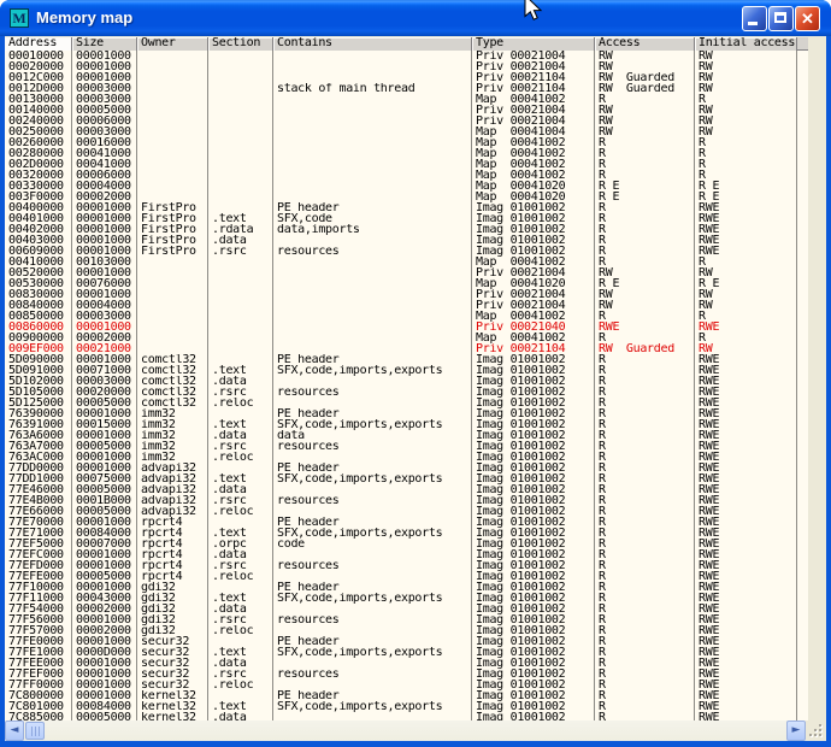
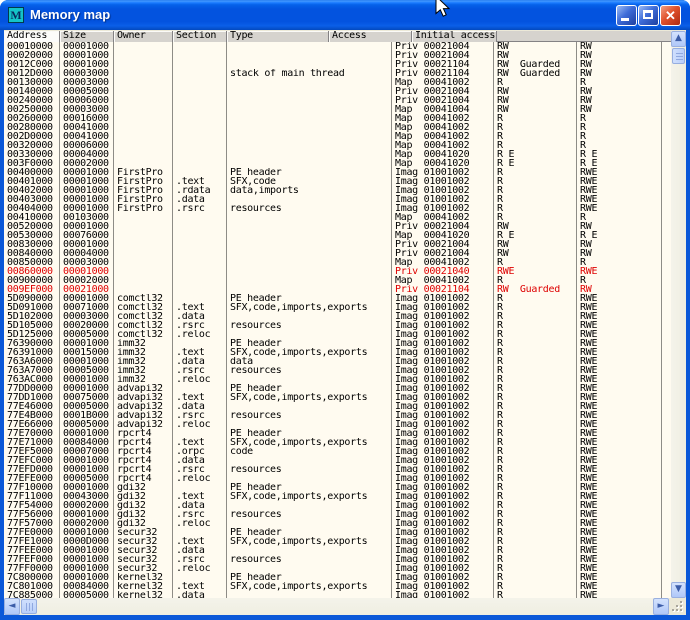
  M
  Memory map
  ✕
  Address
  Size
  Owner
  Section
- Contains
  Type
  Access
  Initial access
  00010000
  00001000
  Priv 00021004
  RW
  RW
  00020000
  00001000
  Priv 00021004
  RW
  RW
  0012C000
  00001000
  Priv 00021104
  RW Guarded
  RW
  0012D000
  00003000
  stack of main thread
  Priv 00021104
  RW Guarded
  RW
  00130000
  00003000
  Map 00041002
  R
  R
  00140000
  00005000
  Priv 00021004
  RW
  RW
  00240000
  00006000
  Priv 00021004
  RW
  RW
  00250000
  00003000
  Map 00041004
  RW
  RW
  00260000
  00016000
  Map 00041002
  R
  R
  00280000
  00041000
  Map 00041002
  R
  R
  002D0000
  00041000
  Map 00041002
  R
  R
  00320000
  00006000
  Map 00041002
  R
  R
  00330000
  00004000
  Map 00041020
  R E
  R E
  003F0000
  00002000
  Map 00041020
  R E
  R E
  00400000
  00001000
  FirstPro
  PE header
  Imag 01001002
  R
  RWE
  00401000
  00001000
  FirstPro
  .text
  SFX,code
  Imag 01001002
  R
  RWE
  00402000
  00001000
  FirstPro
  .rdata
  data,imports
  Imag 01001002
  R
  RWE
  00403000
  00001000
  FirstPro
  .data
  Imag 01001002
  R
  RWE
- 00609000
+ 00404000
  00001000
  FirstPro
  .rsrc
  resources
  Imag 01001002
  R
  RWE
  00410000
  00103000
  Map 00041002
  R
  R
  00520000
  00001000
  Priv 00021004
  RW
  RW
  00530000
  00076000
  Map 00041020
  R E
  R E
  00830000
  00001000
  Priv 00021004
  RW
  RW
  00840000
  00004000
  Priv 00021004
  RW
  RW
  00850000
  00003000
  Map 00041002
  R
  R
  00860000
  00001000
  Priv 00021040
  RWE
  RWE
  00900000
  00002000
  Map 00041002
  R
  R
  009EF000
  00021000
  Priv 00021104
  RW Guarded
  RW
  5D090000
  00001000
  comctl32
  PE header
  Imag 01001002
  R
  RWE
  5D091000
  00071000
  comctl32
  .text
  SFX,code,imports,exports
  Imag 01001002
  R
  RWE
  5D102000
  00003000
  comctl32
  .data
  Imag 01001002
  R
  RWE
  5D105000
  00020000
  comctl32
  .rsrc
  resources
  Imag 01001002
  R
  RWE
  5D125000
  00005000
  comctl32
  .reloc
  Imag 01001002
  R
  RWE
  76390000
  00001000
  imm32
  PE header
  Imag 01001002
  R
  RWE
  76391000
  00015000
  imm32
  .text
  SFX,code,imports,exports
  Imag 01001002
  R
  RWE
  763A6000
  00001000
  imm32
  .data
  data
  Imag 01001002
  R
  RWE
  763A7000
  00005000
  imm32
  .rsrc
  resources
  Imag 01001002
  R
  RWE
  763AC000
  00001000
  imm32
  .reloc
  Imag 01001002
  R
  RWE
  77DD0000
  00001000
  advapi32
  PE header
  Imag 01001002
  R
  RWE
  77DD1000
  00075000
  advapi32
  .text
  SFX,code,imports,exports
  Imag 01001002
  R
  RWE
  77E46000
  00005000
  advapi32
  .data
  Imag 01001002
  R
  RWE
  77E4B000
  0001B000
  advapi32
  .rsrc
  resources
  Imag 01001002
  R
  RWE
  77E66000
  00005000
  advapi32
  .reloc
  Imag 01001002
  R
  RWE
  77E70000
  00001000
  rpcrt4
  PE header
  Imag 01001002
  R
  RWE
  77E71000
  00084000
  rpcrt4
  .text
  SFX,code,imports,exports
  Imag 01001002
  R
  RWE
  77EF5000
  00007000
  rpcrt4
  .orpc
  code
  Imag 01001002
  R
  RWE
  77EFC000
  00001000
  rpcrt4
  .data
  Imag 01001002
  R
  RWE
  77EFD000
  00001000
  rpcrt4
  .rsrc
  resources
  Imag 01001002
  R
  RWE
  77EFE000
  00005000
  rpcrt4
  .reloc
  Imag 01001002
  R
  RWE
  77F10000
  00001000
  gdi32
  PE header
  Imag 01001002
  R
  RWE
  77F11000
  00043000
  gdi32
  .text
  SFX,code,imports,exports
  Imag 01001002
  R
  RWE
  77F54000
  00002000
  gdi32
  .data
  Imag 01001002
  R
  RWE
  77F56000
  00001000
  gdi32
  .rsrc
  resources
  Imag 01001002
  R
  RWE
  77F57000
  00002000
  gdi32
  .reloc
  Imag 01001002
  R
  RWE
  77FE0000
  00001000
  secur32
  PE header
  Imag 01001002
  R
  RWE
  77FE1000
  0000D000
  secur32
  .text
  SFX,code,imports,exports
  Imag 01001002
  R
  RWE
  77FEE000
  00001000
  secur32
  .data
  Imag 01001002
  R
  RWE
  77FEF000
  00001000
  secur32
  .rsrc
  resources
  Imag 01001002
  R
  RWE
  77FF0000
  00001000
  secur32
  .reloc
  Imag 01001002
  R
  RWE
  7C800000
  00001000
  kernel32
  PE header
  Imag 01001002
  R
  RWE
  7C801000
  00084000
  kernel32
  .text
  SFX,code,imports,exports
  Imag 01001002
  R
  RWE
  7C885000
  00005000
  kernel32
  .data
  Imag 01001002
  R
  RWE
+ ▲
+ ▼
  ◄
  ►
